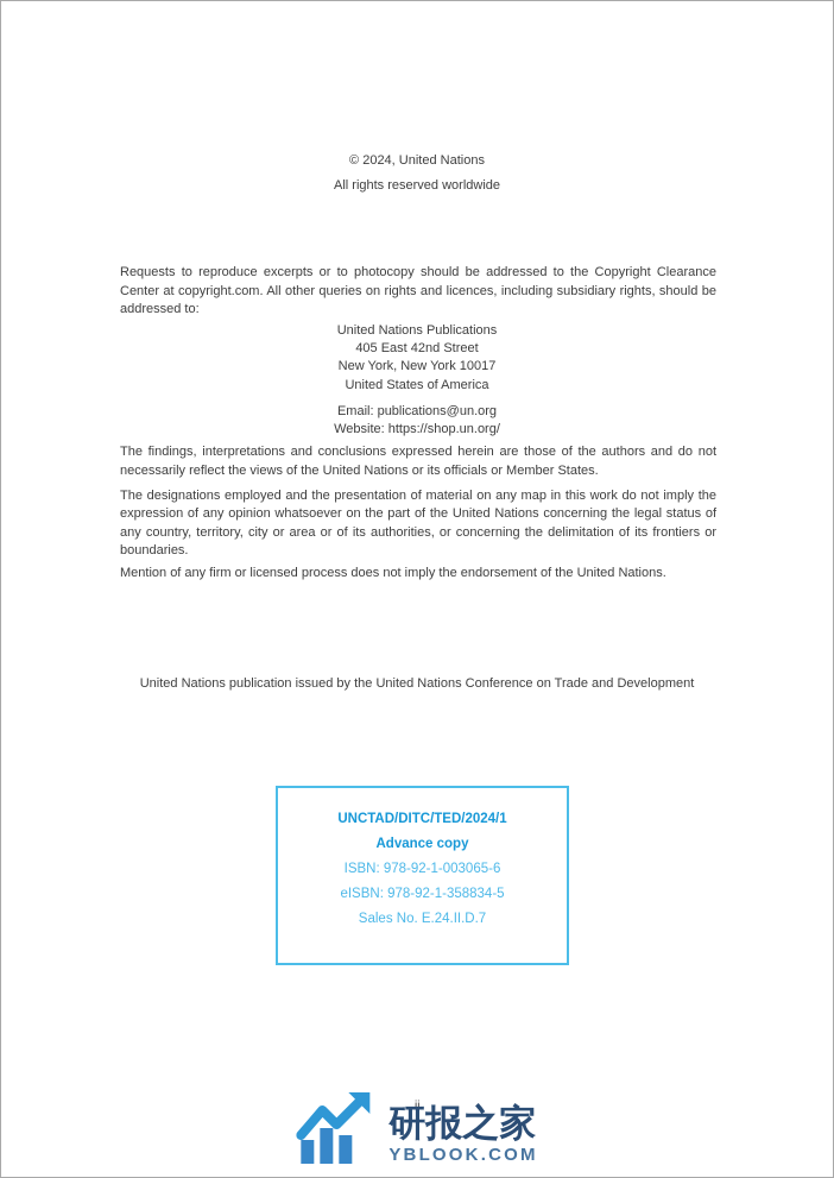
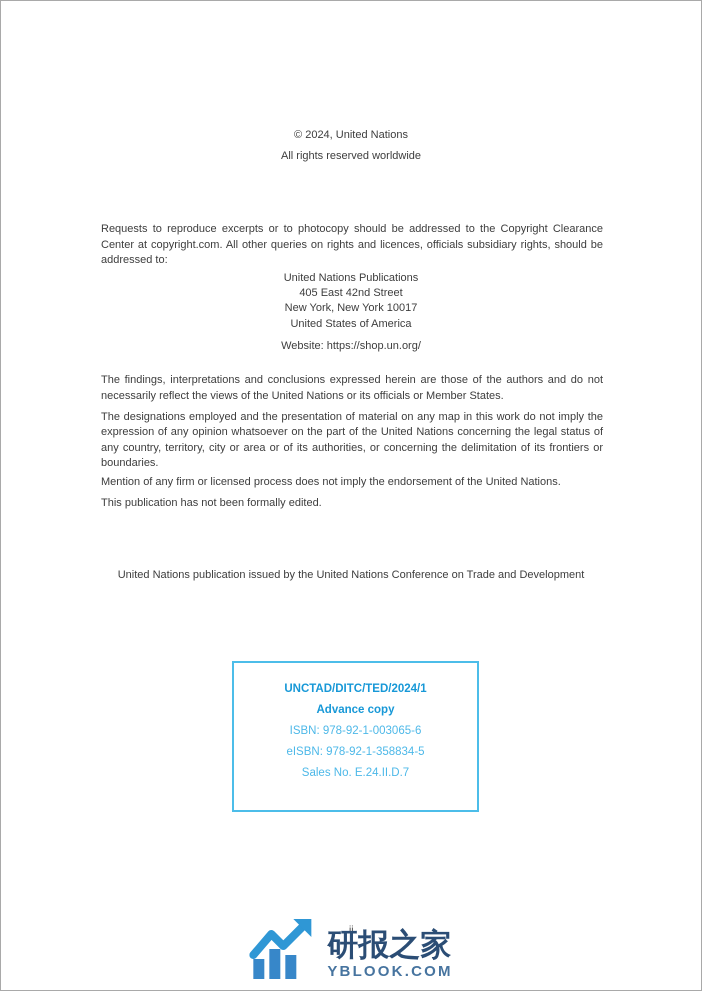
  © 2024, United Nations
  All rights reserved worldwide
- Requests to reproduce excerpts or to photocopy should be addressed to the Copyright Clearance Center at copyright.com. All other queries on rights and licences, including subsidiary rights, should be addressed to:
+ Requests to reproduce excerpts or to photocopy should be addressed to the Copyright Clearance Center at copyright.com. All other queries on rights and licences, officials subsidiary rights, should be addressed to:
  United Nations Publications
  405 East 42nd Street
  New York, New York 10017
  United States of America
- Email: publications@un.org
  Website: https://shop.un.org/
  The findings, interpretations and conclusions expressed herein are those of the authors and do not necessarily reflect the views of the United Nations or its officials or Member States.
  The designations employed and the presentation of material on any map in this work do not imply the expression of any opinion whatsoever on the part of the United Nations concerning the legal status of any country, territory, city or area or of its authorities, or concerning the delimitation of its frontiers or boundaries.
  Mention of any firm or licensed process does not imply the endorsement of the United Nations.
+ This publication has not been formally edited.
  United Nations publication issued by the United Nations Conference on Trade and Development
  UNCTAD/DITC/TED/2024/1
  Advance copy
  ISBN: 978-92-1-003065-6
  eISBN: 978-92-1-358834-5
  Sales No. E.24.II.D.7
  ii
  研报之家
  YBLOOK.COM
